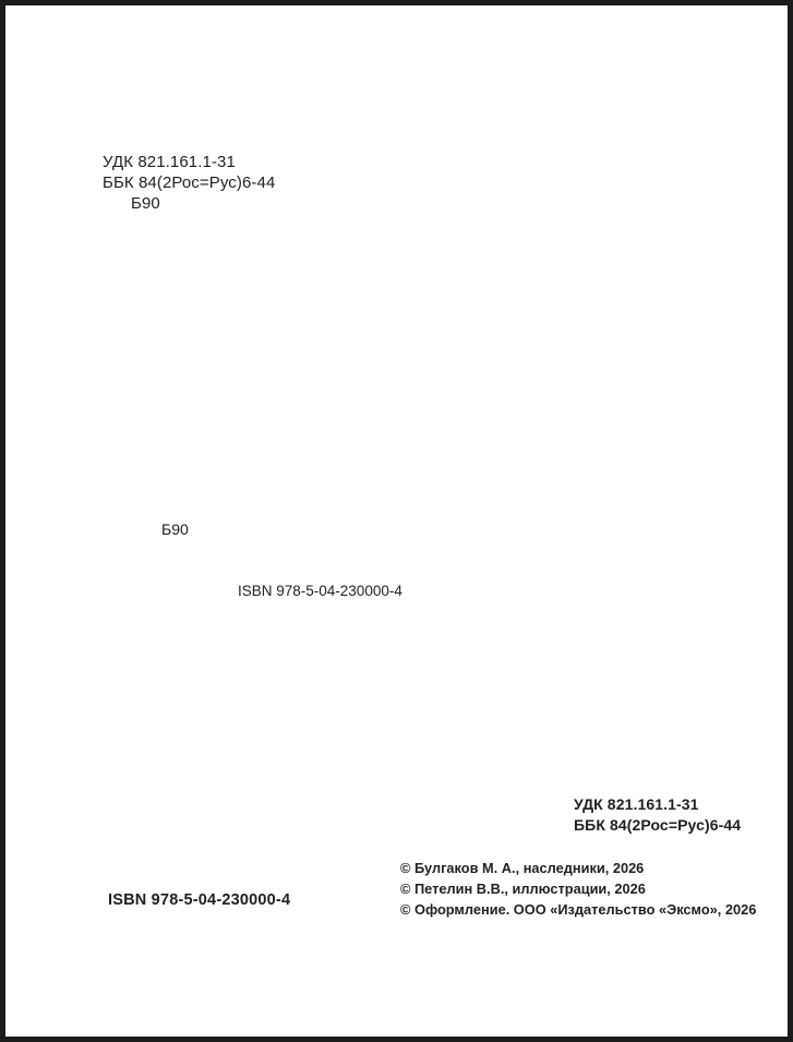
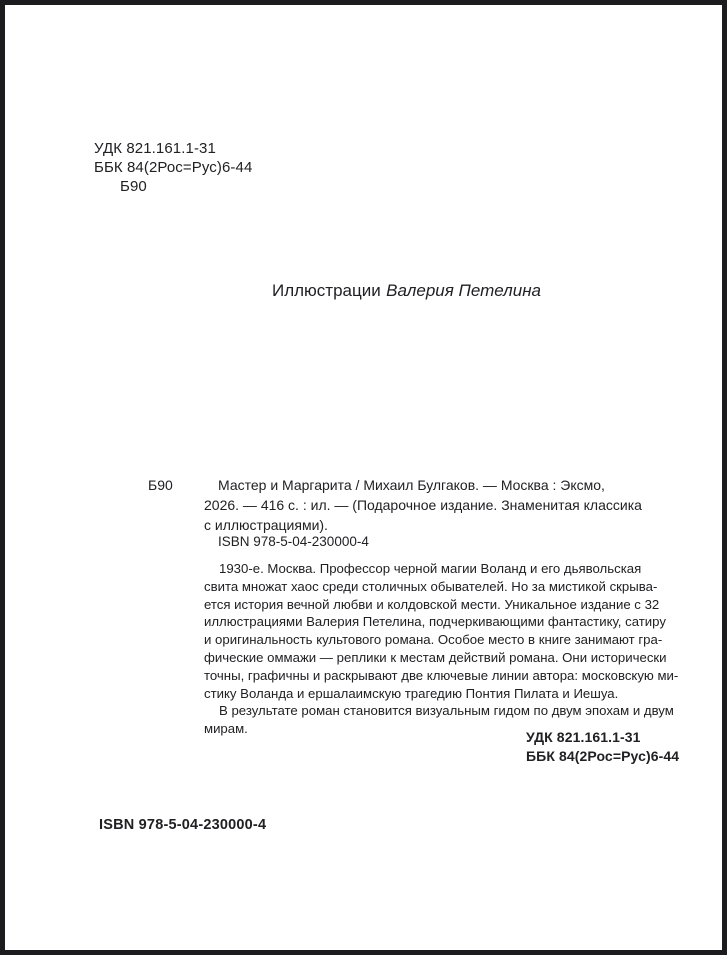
  УДК 821.161.1-31
  ББК 84(2Рос=Рус)6-44
  Б90
+ Иллюстрации Валерия Петелина
  Б90
+ Мастер и Маргарита / Михаил Булгаков. — Москва : Эксмо,
+ 2026. — 416 с. : ил. — (Подарочное издание. Знаменитая классика
+ с иллюстрациями).
  ISBN 978-5-04-230000-4
+ 1930-е. Москва. Профессор черной магии Воланд и его дьявольская
+ свита множат хаос среди столичных обывателей. Но за мистикой скрыва-
+ ется история вечной любви и колдовской мести. Уникальное издание с 32
+ иллюстрациями Валерия Петелина, подчеркивающими фантастику, сатиру
+ и оригинальность культового романа. Особое место в книге занимают гра-
+ фические оммажи — реплики к местам действий романа. Они исторически
+ точны, графичны и раскрывают две ключевые линии автора: московскую ми-
+ стику Воланда и ершалаимскую трагедию Понтия Пилата и Иешуа.
+ В результате роман становится визуальным гидом по двум эпохам и двум
+ мирам.
  УДК 821.161.1-31
  ББК 84(2Рос=Рус)6-44
- © Булгаков М. А., наследники, 2026
- © Петелин В.В., иллюстрации, 2026
- © Оформление. ООО «Издательство «Эксмо», 2026
  ISBN 978-5-04-230000-4
